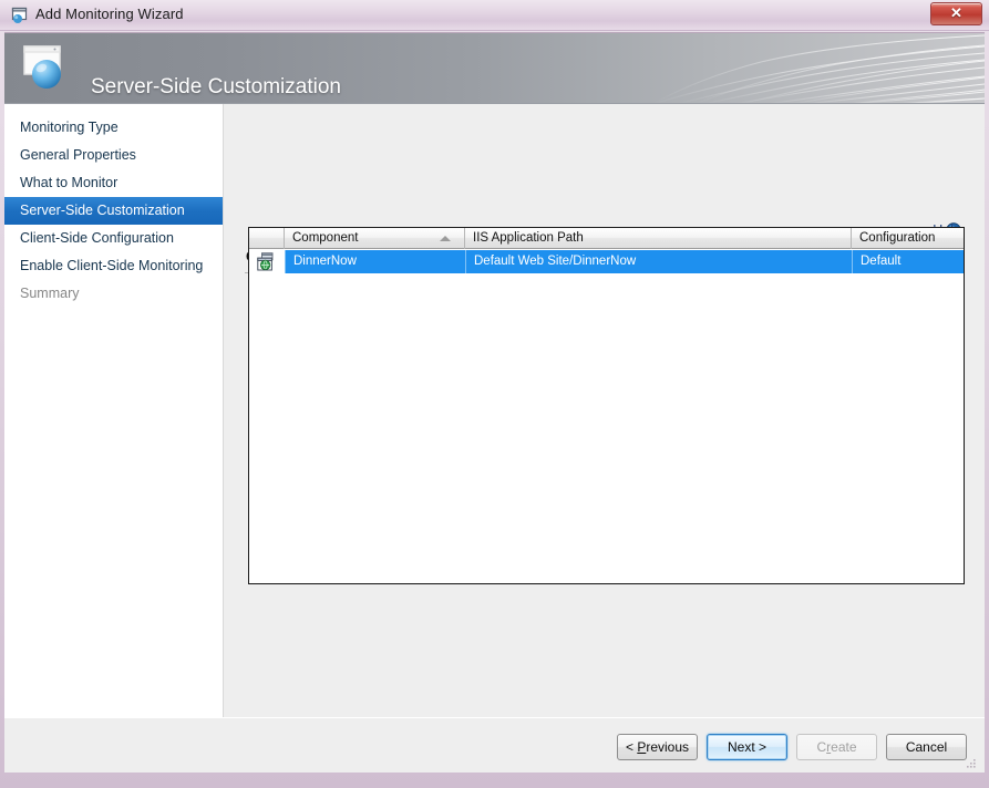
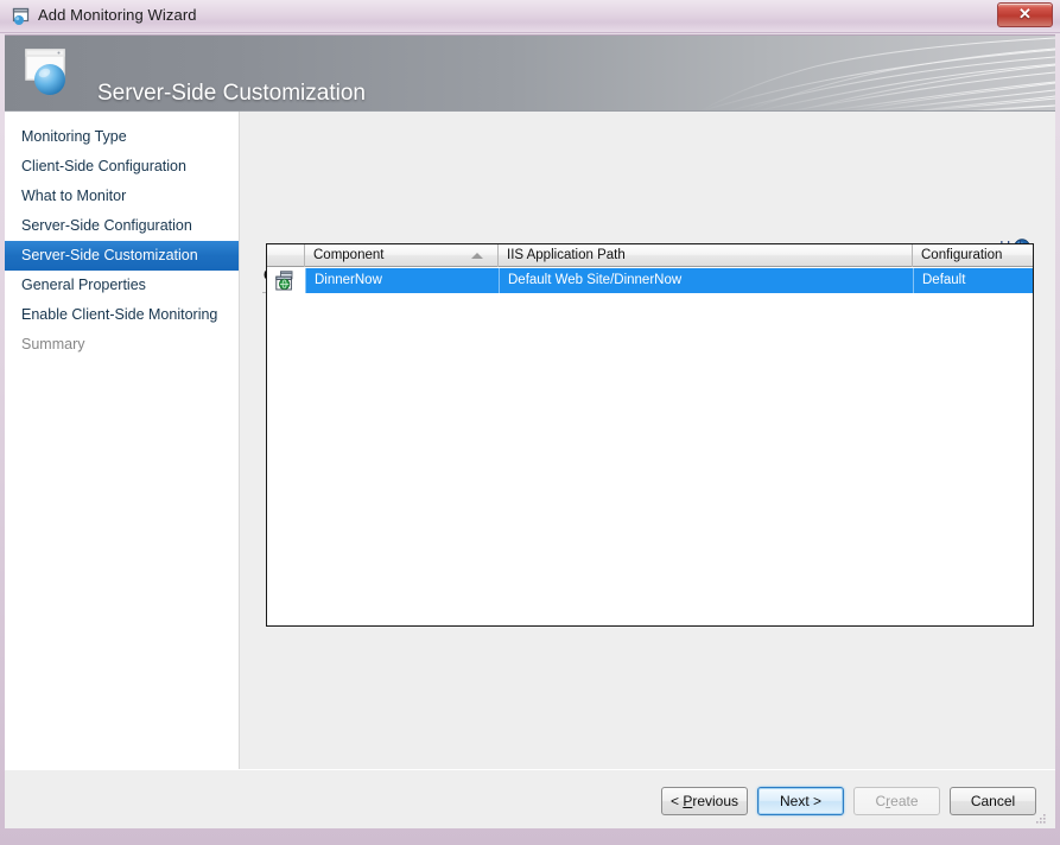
  Add Monitoring Wizard
  ✕
  Server-Side Customization
  Monitoring Type
- General Properties
+ Client-Side Configuration
  What to Monitor
+ Server-Side Configuration
  Server-Side Customization
- Client-Side Configuration
+ General Properties
  Enable Client-Side Monitoring
  Summary
  Component
  IIS Application Path
  Configuration
  DinnerNow
  Default Web Site/DinnerNow
  Default
  < Previous
  Next >
  Create
  Cancel
